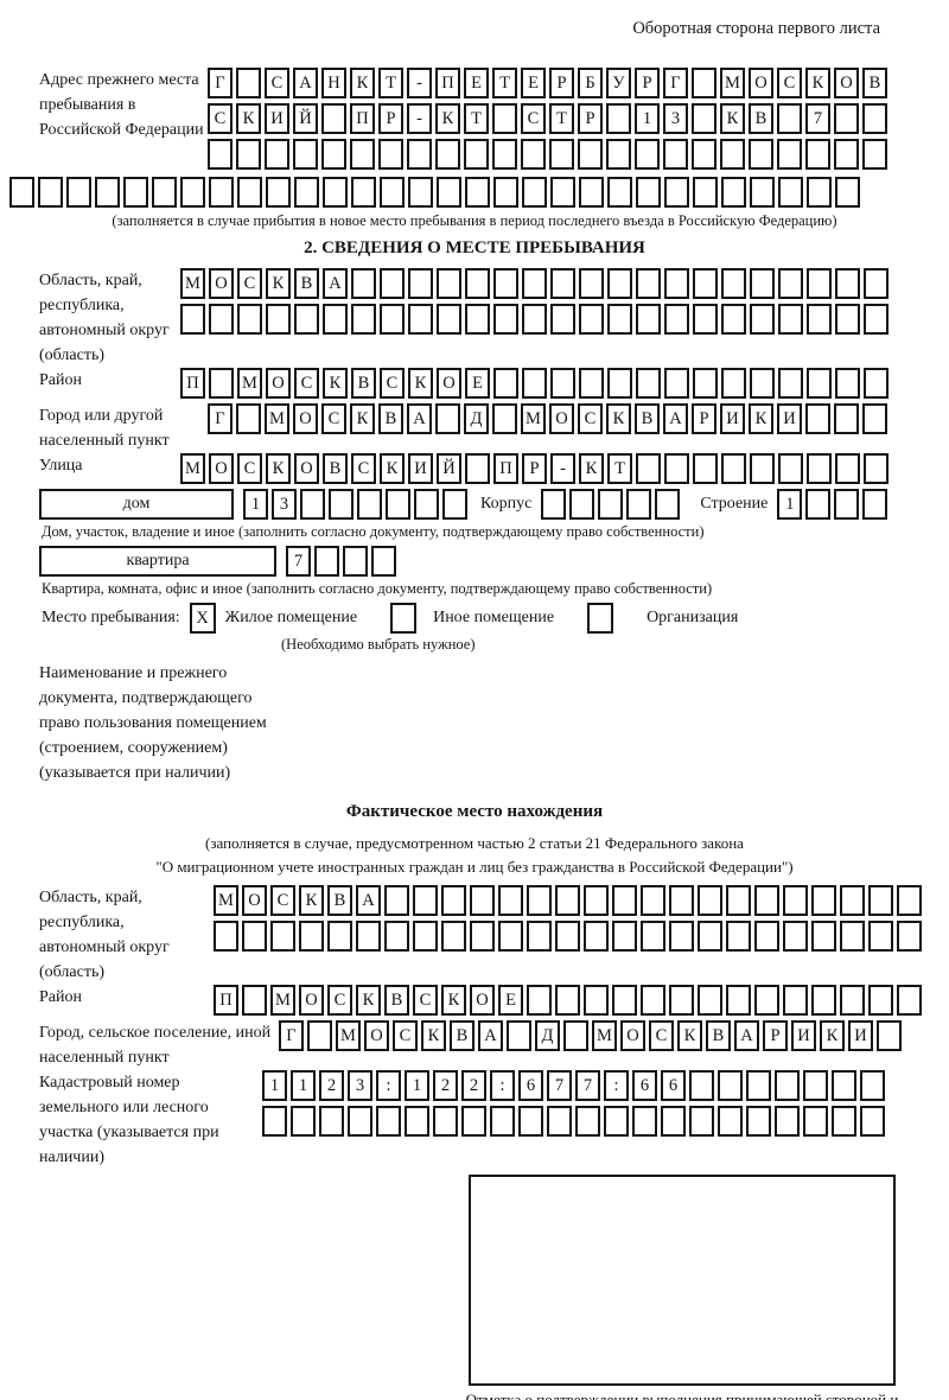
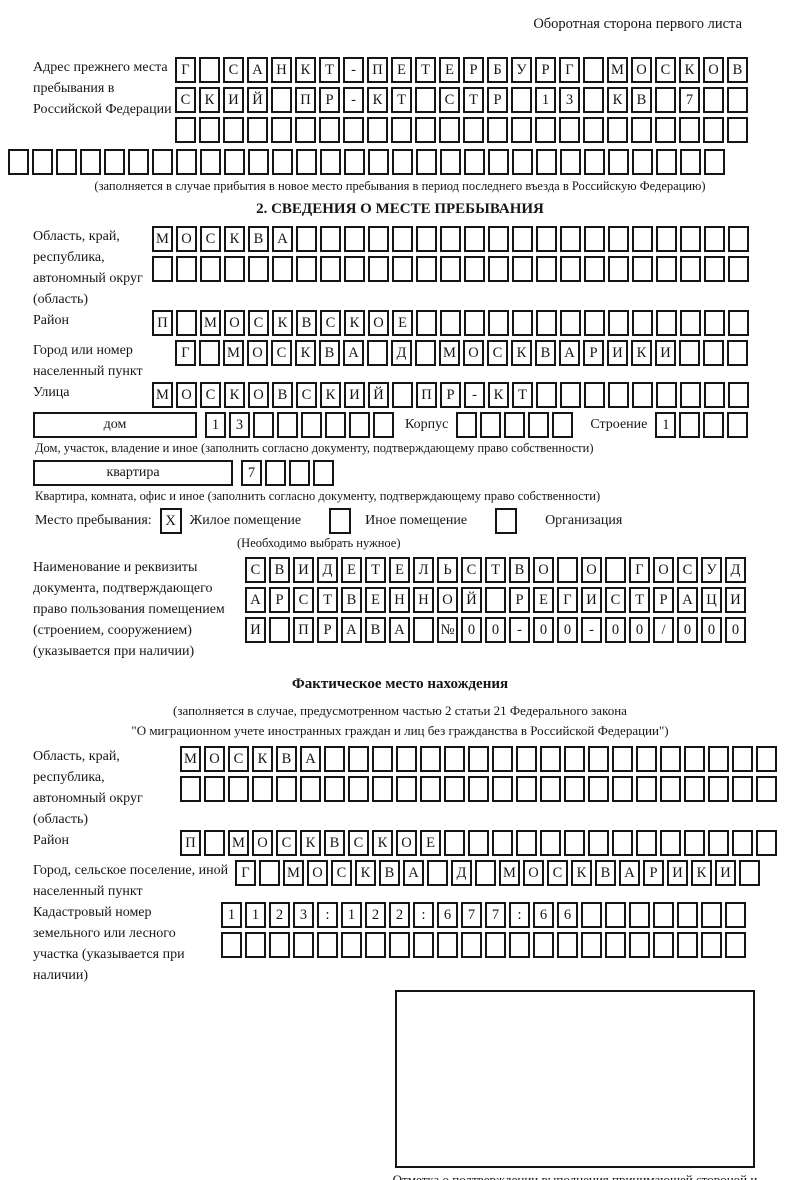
  Оборотная сторона первого листа
  Адрес прежнего места пребывания в Российской Федерации
  Г С А Н К Т - П Е Т Е Р Б У Р Г М О С К О В
  С К И Й П Р - К Т С Т Р 1 3 К В 7
  (заполняется в случае прибытия в новое место пребывания в период последнего въезда в Российскую Федерацию)
  2. СВЕДЕНИЯ О МЕСТЕ ПРЕБЫВАНИЯ
  Область, край, республика, автономный округ (область)
  М О С К В А
  Район
  П М О С К В С К О Е
- Город или другой населенный пункт
+ Город или номер населенный пункт
  Г М О С К В А Д М О С К В А Р И К И
  Улица
  М О С К О В С К И Й П Р - К Т
  дом 1 3 Корпус Строение 1
  Дом, участок, владение и иное (заполнить согласно документу, подтверждающему право собственности)
  квартира 7
  Квартира, комната, офис и иное (заполнить согласно документу, подтверждающему право собственности)
  Место пребывания: X Жилое помещение Иное помещение Организация
  (Необходимо выбрать нужное)
- Наименование и прежнего документа, подтверждающего право пользования помещением (строением, сооружением) (указывается при наличии)
+ Наименование и реквизиты документа, подтверждающего право пользования помещением (строением, сооружением) (указывается при наличии)
+ С В И Д Е Т Е Л Ь С Т В О О Г О С У Д
+ А Р С Т В Е Н Н О Й Р Е Г И С Т Р А Ц И
+ И П Р А В А № 0 0 - 0 0 - 0 0 / 0 0 0
  Фактическое место нахождения
  (заполняется в случае, предусмотренном частью 2 статьи 21 Федерального закона
  "О миграционном учете иностранных граждан и лиц без гражданства в Российской Федерации")
  Область, край, республика, автономный округ (область)
  М О С К В А
  Район
  П М О С К В С К О Е
  Город, сельское поселение, иной населенный пункт
  Г М О С К В А Д М О С К В А Р И К И
  Кадастровый номер земельного или лесного участка (указывается при наличии)
  1 1 2 3 : 1 2 2 : 6 7 7 : 6 6
